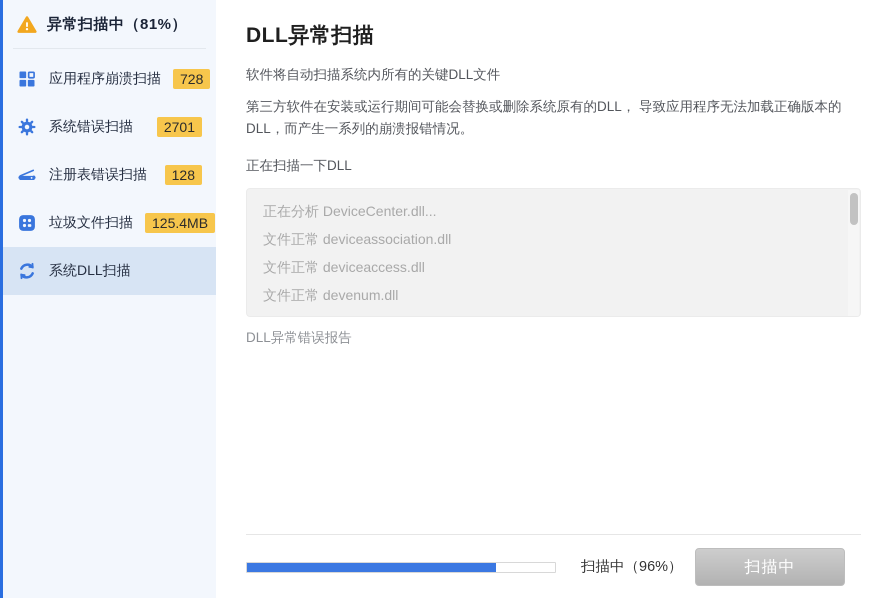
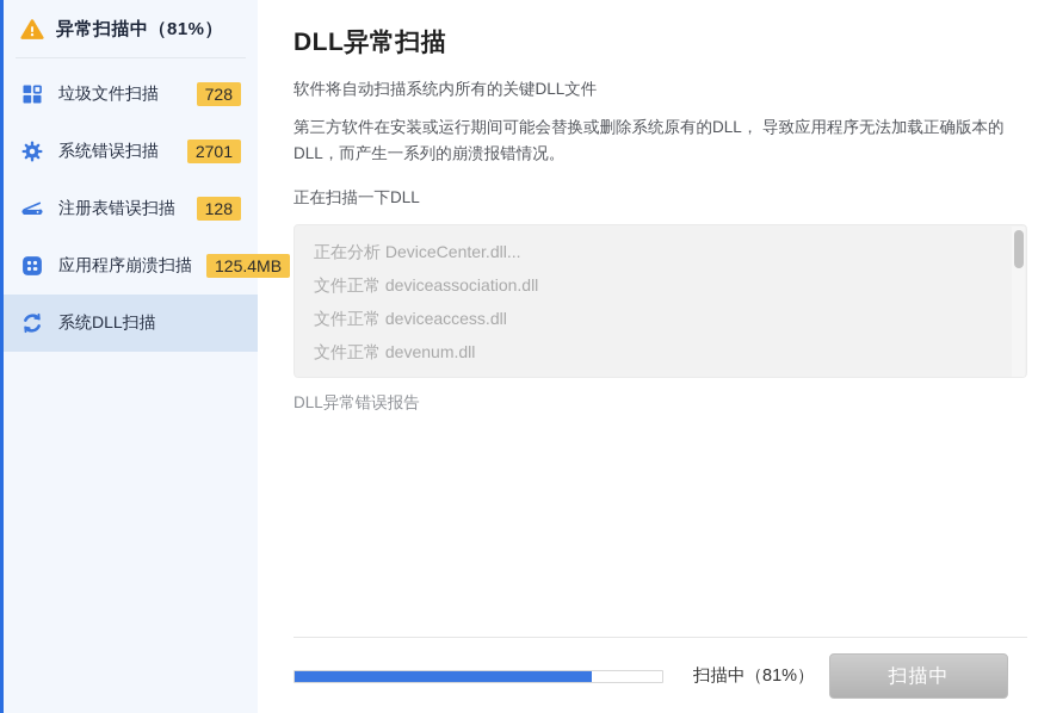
  异常扫描中（81%）
- 应用程序崩溃扫描
+ 垃圾文件扫描
  728
  系统错误扫描
  2701
  注册表错误扫描
  128
- 垃圾文件扫描
+ 应用程序崩溃扫描
  125.4MB
  系统DLL扫描
  DLL异常扫描
  软件将自动扫描系统内所有的关键DLL文件
  第三方软件在安装或运行期间可能会替换或删除系统原有的DLL， 导致应用程序无法加载正确版本的DLL，而产生一系列的崩溃报错情况。
  正在扫描一下DLL
  正在分析 DeviceCenter.dll...
  文件正常 deviceassociation.dll
  文件正常 deviceaccess.dll
  文件正常 devenum.dll
  DLL异常错误报告
- 扫描中（96%）
+ 扫描中（81%）
  扫描中
